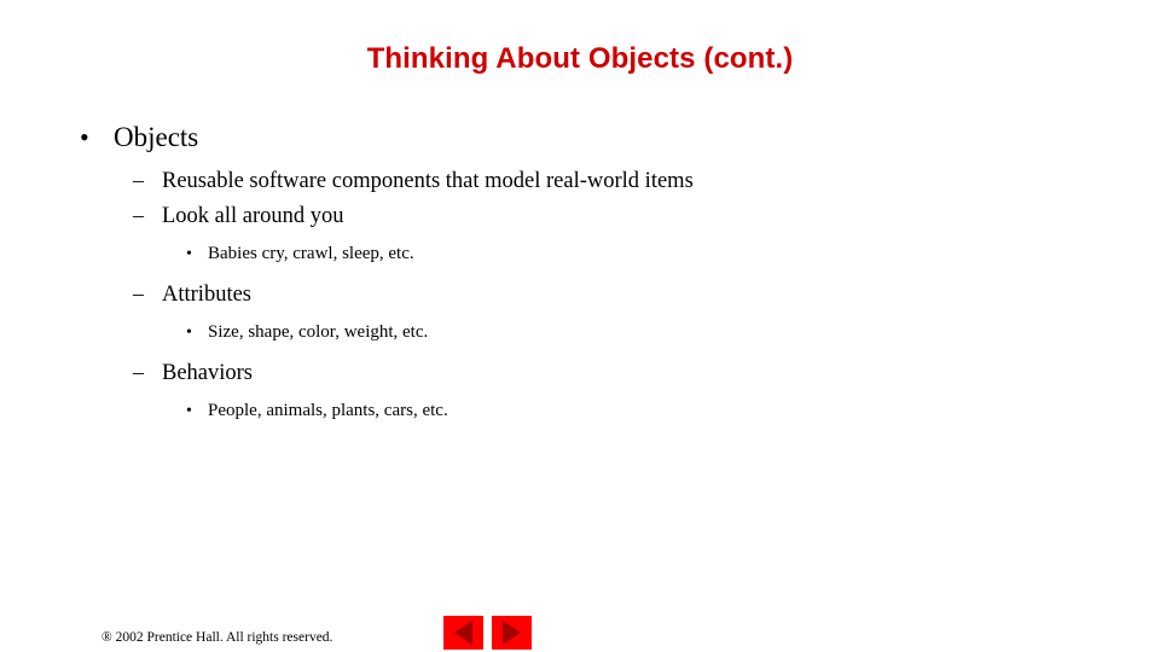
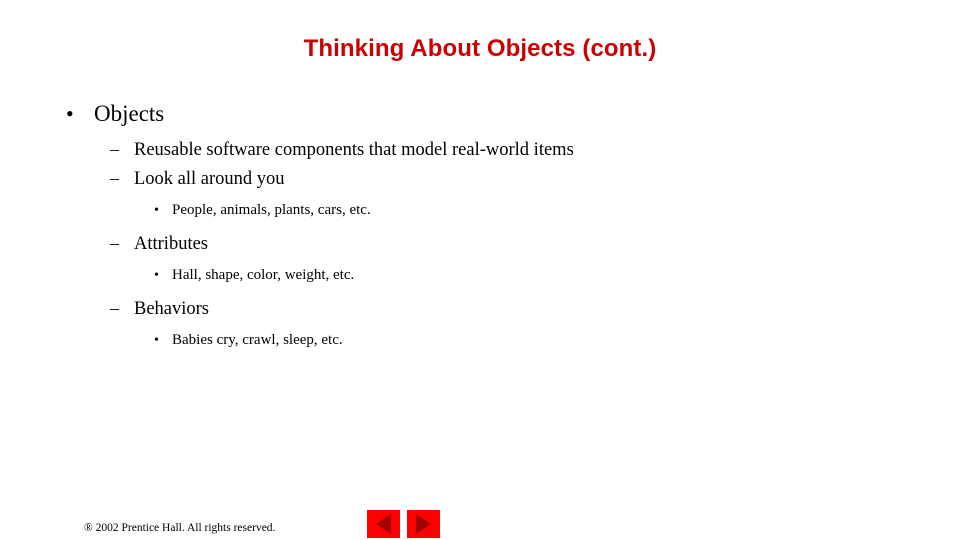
  Thinking About Objects (cont.)
  •
  Objects
  –
  Reusable software components that model real-world items
  –
  Look all around you
  •
- Babies cry, crawl, sleep, etc.
+ People, animals, plants, cars, etc.
  –
  Attributes
  •
- Size, shape, color, weight, etc.
+ Hall, shape, color, weight, etc.
  –
  Behaviors
  •
- People, animals, plants, cars, etc.
+ Babies cry, crawl, sleep, etc.
  ® 2002 Prentice Hall. All rights reserved.
